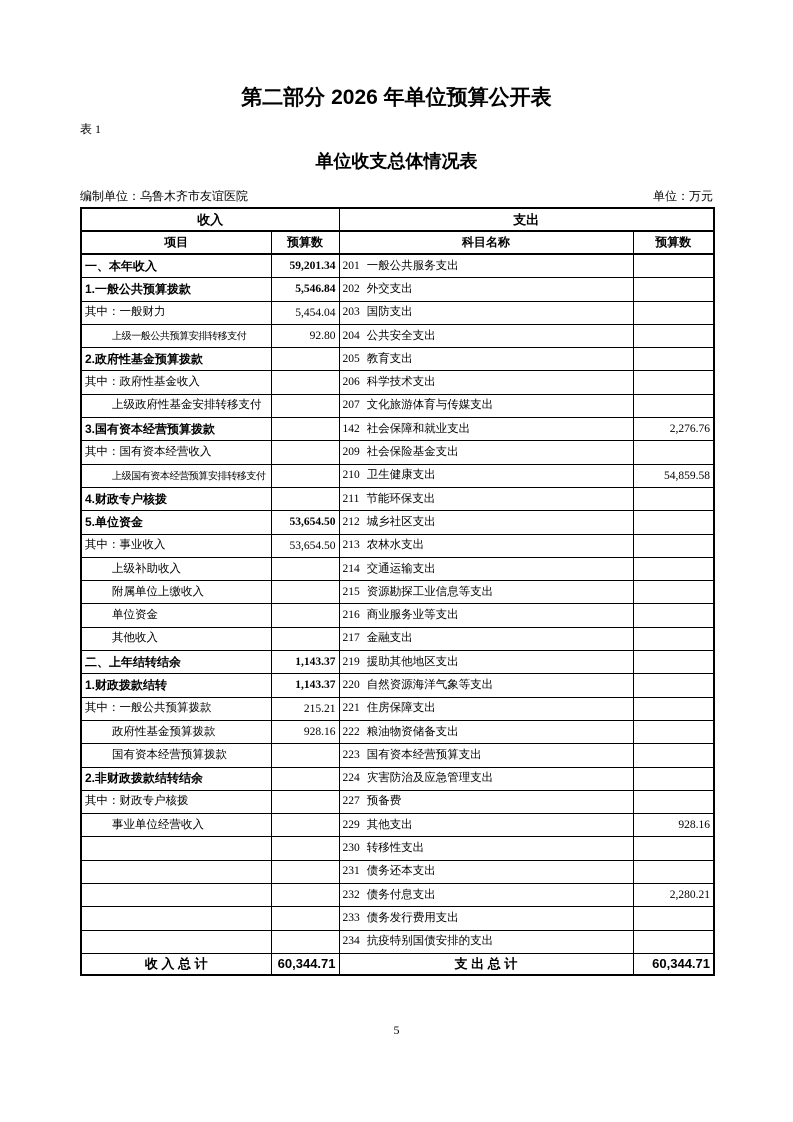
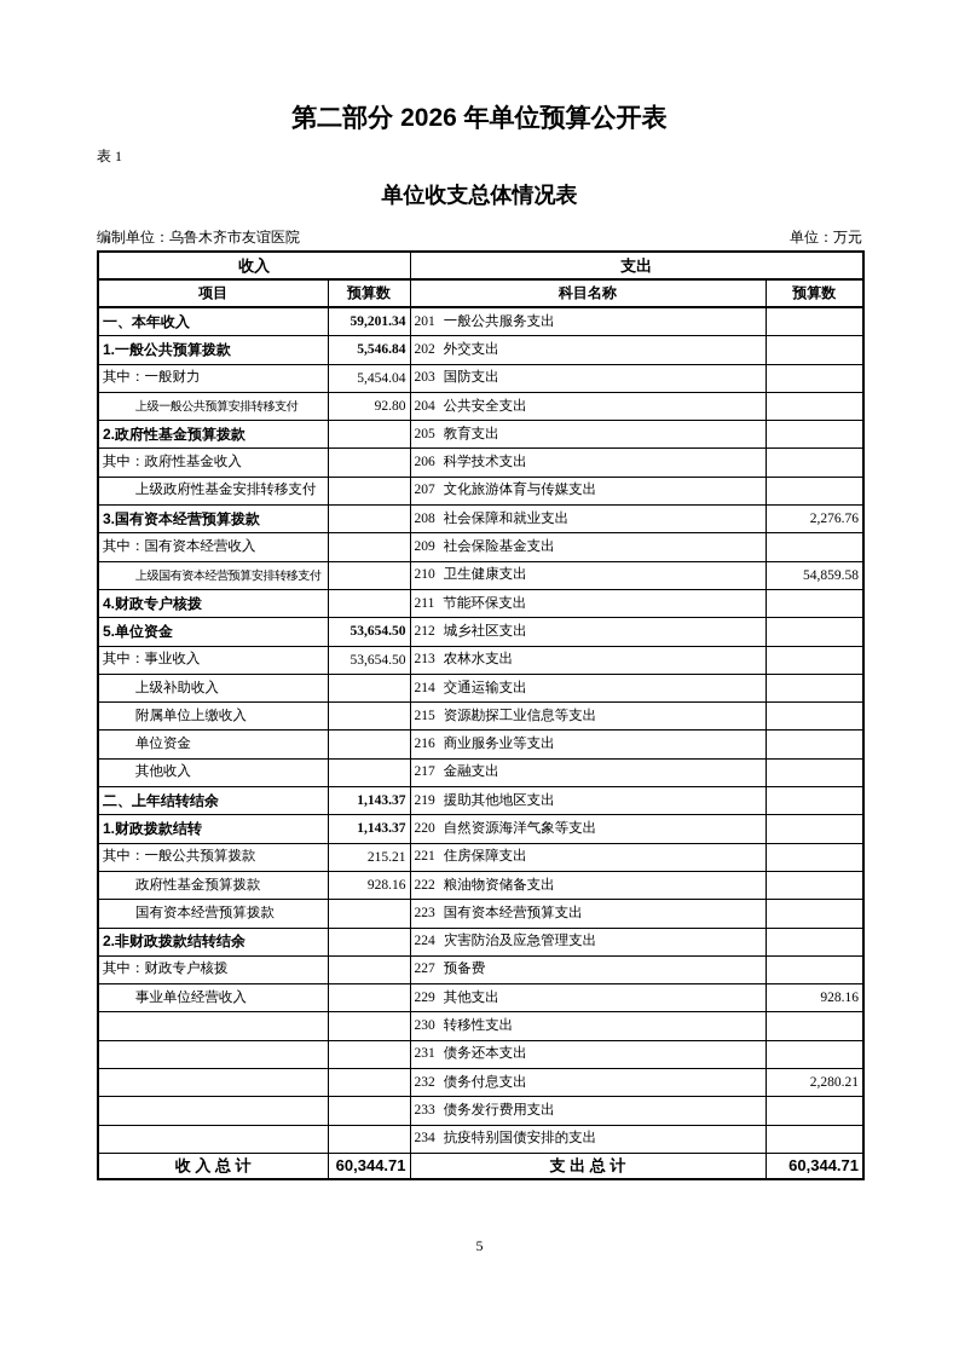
  第二部分 2026 年单位预算公开表
  表 1
  单位收支总体情况表
  编制单位：乌鲁木齐市友谊医院
  单位：万元
  收入	支出
  项目	预算数	科目名称	预算数
  一、本年收入	59,201.34	201 一般公共服务支出
  1.一般公共预算拨款	5,546.84	202 外交支出
  其中：一般财力	5,454.04	203 国防支出
  上级一般公共预算安排转移支付	92.80	204 公共安全支出
  2.政府性基金预算拨款		205 教育支出
  其中：政府性基金收入		206 科学技术支出
  上级政府性基金安排转移支付		207 文化旅游体育与传媒支出
- 3.国有资本经营预算拨款		142 社会保障和就业支出	2,276.76
+ 3.国有资本经营预算拨款		208 社会保障和就业支出	2,276.76
  其中：国有资本经营收入		209 社会保险基金支出
  上级国有资本经营预算安排转移支付		210 卫生健康支出	54,859.58
  4.财政专户核拨		211 节能环保支出
  5.单位资金	53,654.50	212 城乡社区支出
  其中：事业收入	53,654.50	213 农林水支出
  上级补助收入		214 交通运输支出
  附属单位上缴收入		215 资源勘探工业信息等支出
  单位资金		216 商业服务业等支出
  其他收入		217 金融支出
  二、上年结转结余	1,143.37	219 援助其他地区支出
  1.财政拨款结转	1,143.37	220 自然资源海洋气象等支出
  其中：一般公共预算拨款	215.21	221 住房保障支出
  政府性基金预算拨款	928.16	222 粮油物资储备支出
  国有资本经营预算拨款		223 国有资本经营预算支出
  2.非财政拨款结转结余		224 灾害防治及应急管理支出
  其中：财政专户核拨		227 预备费
  事业单位经营收入		229 其他支出	928.16
  		230 转移性支出
  		231 债务还本支出
  		232 债务付息支出	2,280.21
  		233 债务发行费用支出
  		234 抗疫特别国债安排的支出
  收 入 总 计	60,344.71	支 出 总 计	60,344.71
  5
